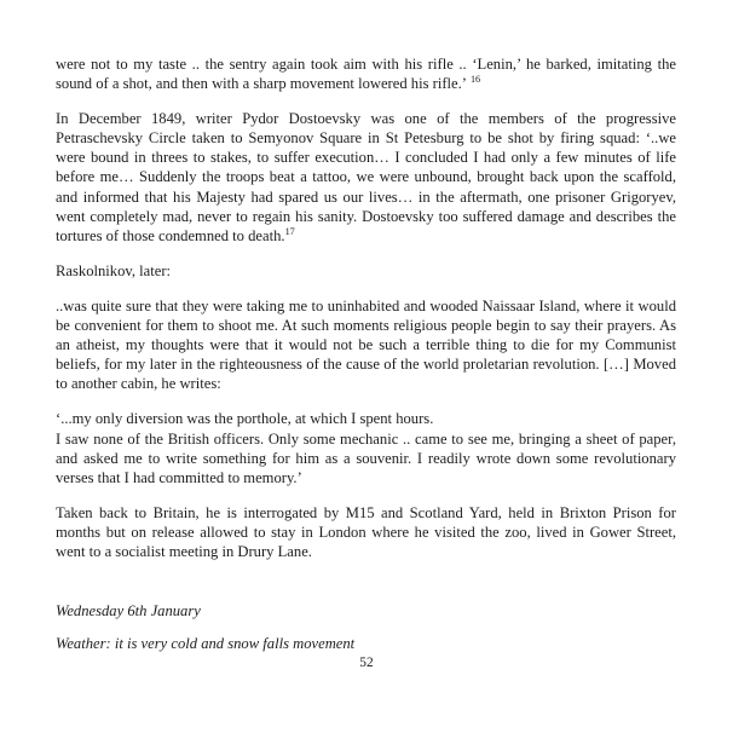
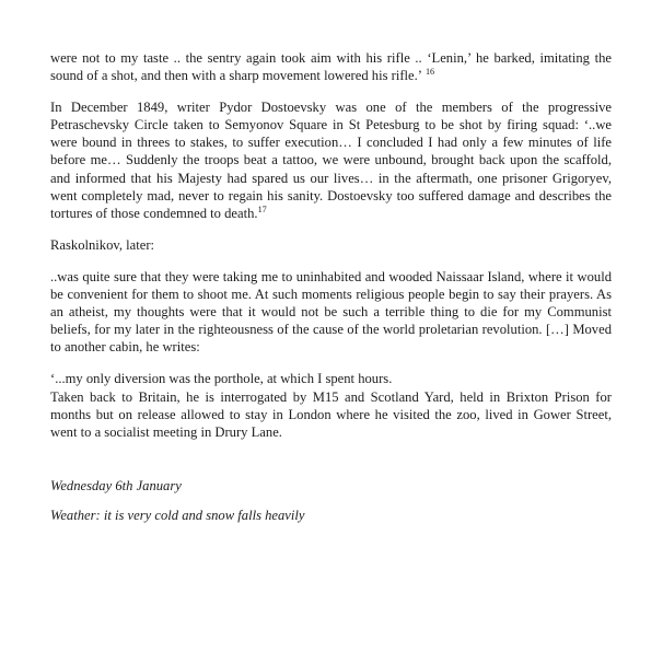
  were not to my taste .. the sentry again took aim with his rifle .. ‘Lenin,’ he barked, imitating the sound of a shot, and then with a sharp movement lowered his rifle.’ 16
  In December 1849, writer Pydor Dostoevsky was one of the members of the progressive Petraschevsky Circle taken to Semyonov Square in St Petesburg to be shot by firing squad: ‘..we were bound in threes to stakes, to suffer execution… I concluded I had only a few minutes of life before me… Suddenly the troops beat a tattoo, we were unbound, brought back upon the scaffold, and informed that his Majesty had spared us our lives… in the aftermath, one prisoner Grigoryev, went completely mad, never to regain his sanity. Dostoevsky too suffered damage and describes the tortures of those condemned to death.17
  Raskolnikov, later:
  ..was quite sure that they were taking me to uninhabited and wooded Naissaar Island, where it would be convenient for them to shoot me. At such moments religious people begin to say their prayers. As an atheist, my thoughts were that it would not be such a terrible thing to die for my Communist beliefs, for my later in the righteousness of the cause of the world proletarian revolution. […] Moved to another cabin, he writes:
  ‘...my only diversion was the porthole, at which I spent hours.
- I saw none of the British officers. Only some mechanic .. came to see me, bringing a sheet of paper, and asked me to write something for him as a souvenir. I readily wrote down some revolutionary verses that I had committed to memory.’
  Taken back to Britain, he is interrogated by M15 and Scotland Yard, held in Brixton Prison for months but on release allowed to stay in London where he visited the zoo, lived in Gower Street, went to a socialist meeting in Drury Lane.
  Wednesday 6th January
- Weather: it is very cold and snow falls movement
+ Weather: it is very cold and snow falls heavily
- 52
